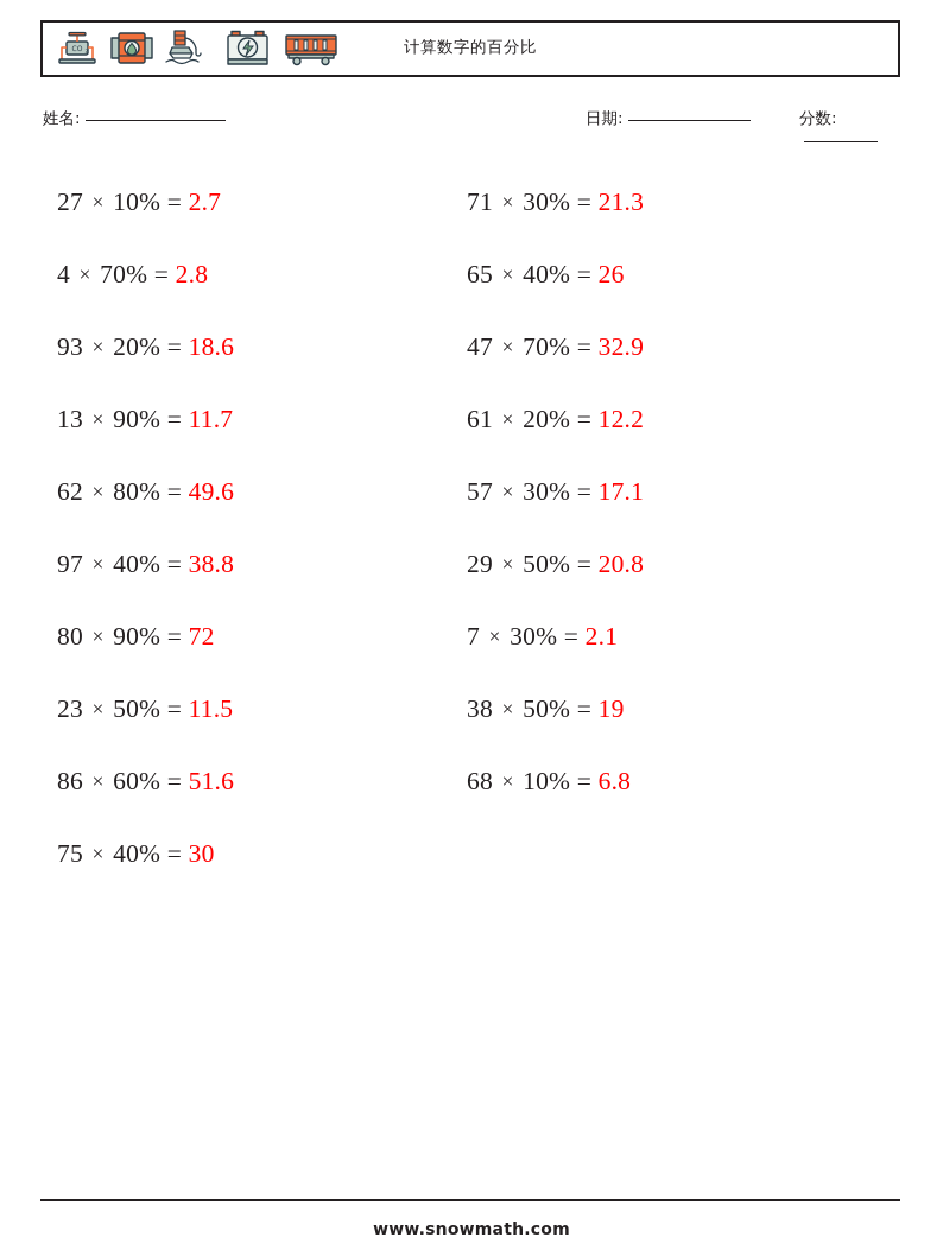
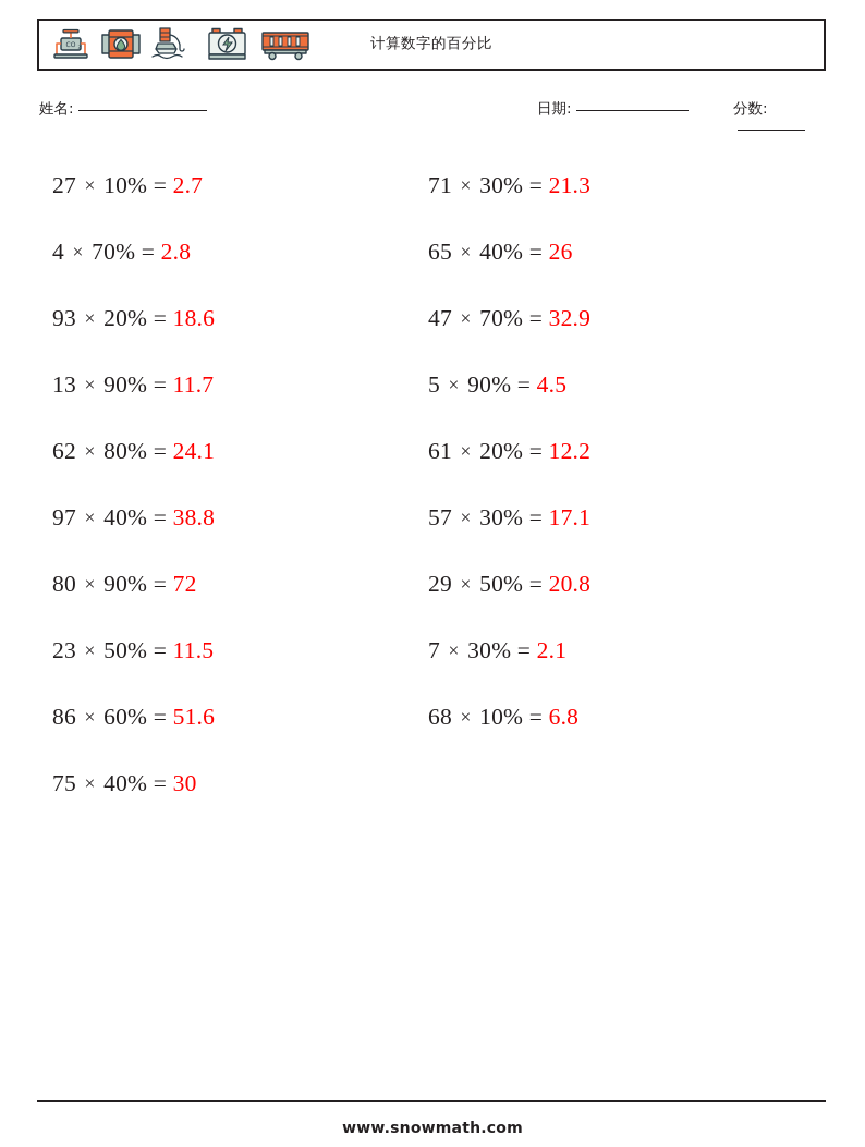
  计算数字的百分比
  姓名:
  日期:
  分数:
  27 × 10% = 2.7
  4 × 70% = 2.8
  93 × 20% = 18.6
  13 × 90% = 11.7
- 62 × 80% = 49.6
+ 62 × 80% = 24.1
  97 × 40% = 38.8
  80 × 90% = 72
  23 × 50% = 11.5
  86 × 60% = 51.6
  75 × 40% = 30
  71 × 30% = 21.3
  65 × 40% = 26
  47 × 70% = 32.9
+ 5 × 90% = 4.5
  61 × 20% = 12.2
  57 × 30% = 17.1
  29 × 50% = 20.8
  7 × 30% = 2.1
- 38 × 50% = 19
  68 × 10% = 6.8
  www.snowmath.com
